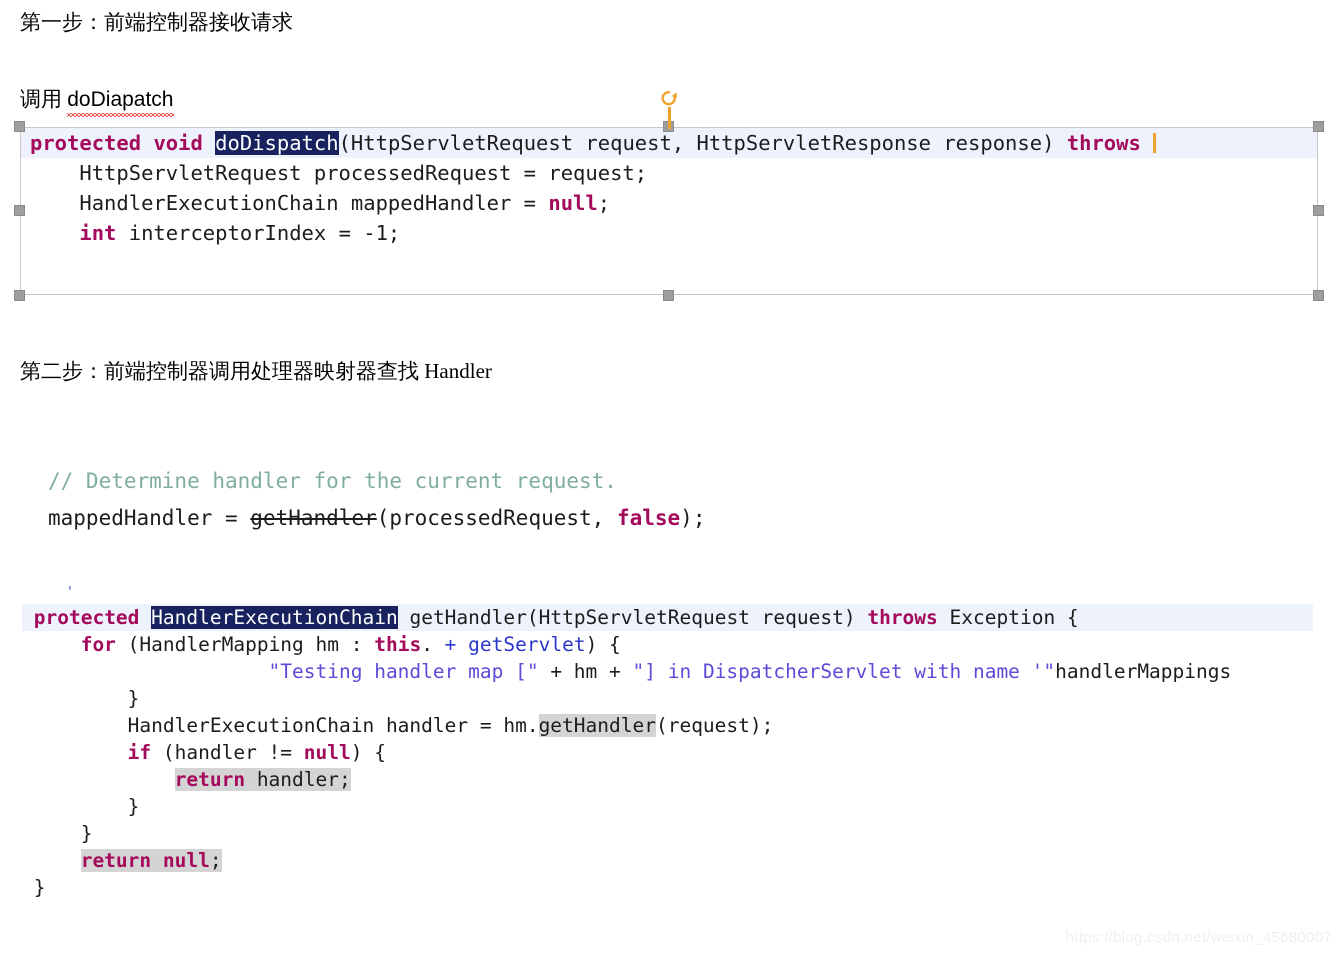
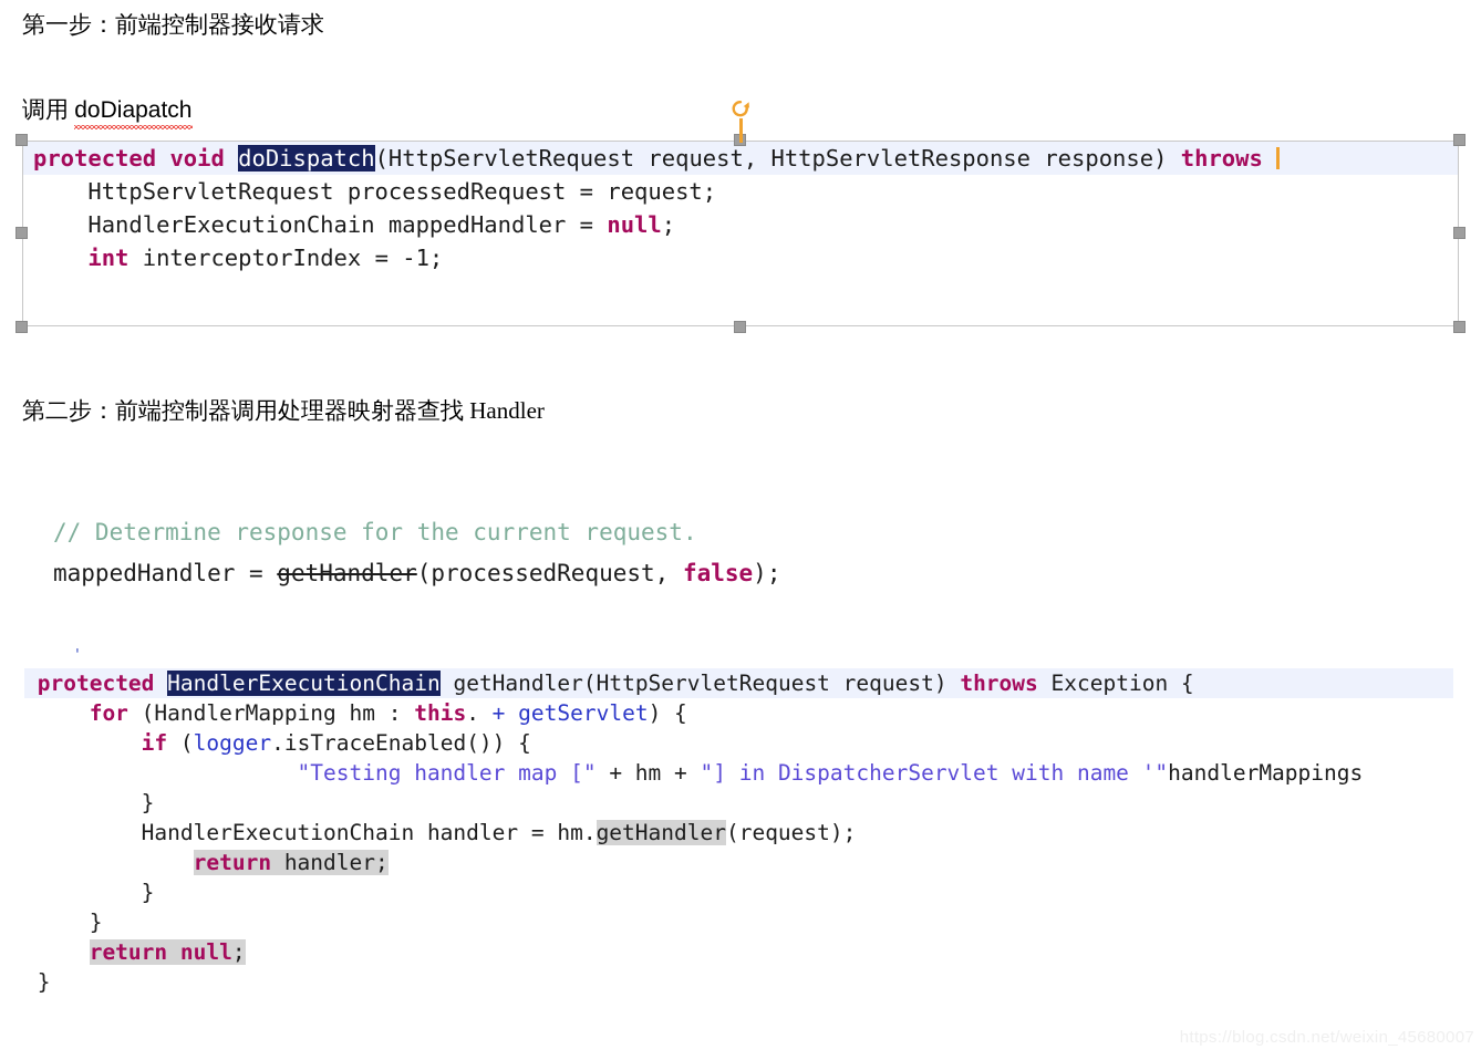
  第一步：前端控制器接收请求
  调用 doDiapatch
  protected void doDispatch(HttpServletRequest request, HttpServletResponse response) throws
  HttpServletRequest processedRequest = request;
  HandlerExecutionChain mappedHandler = null;
  int interceptorIndex = -1;
  第二步：前端控制器调用处理器映射器查找 Handler
- // Determine handler for the current request.
+ // Determine response for the current request.
  mappedHandler = getHandler(processedRequest, false);
  '
  protected HandlerExecutionChain getHandler(HttpServletRequest request) throws Exception {
  for (HandlerMapping hm : this. + getServlet) {
+ if (logger.isTraceEnabled()) {
  "Testing handler map [" + hm + "] in DispatcherServlet with name '"handlerMappings
  }
  HandlerExecutionChain handler = hm.getHandler(request);
- if (handler != null) {
  return handler;
  }
  }
  return null;
  }
